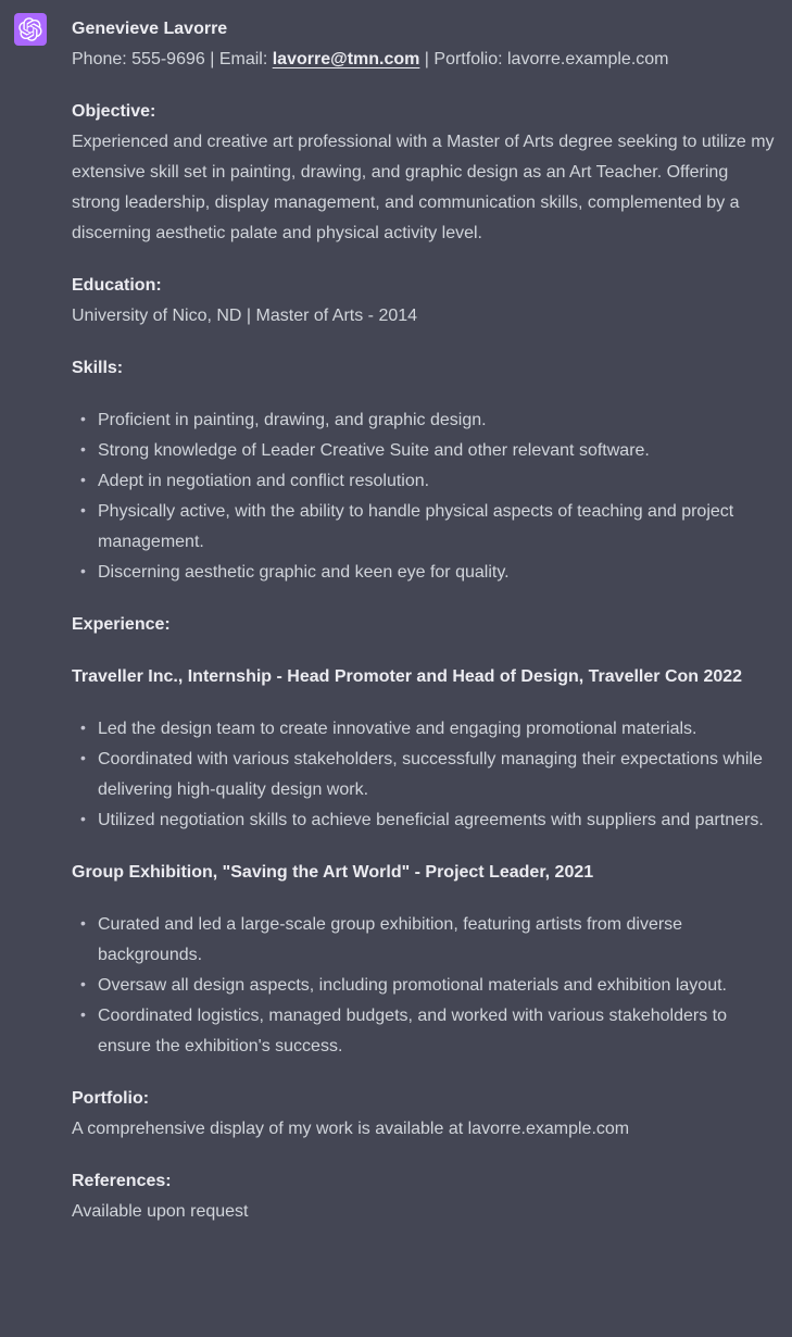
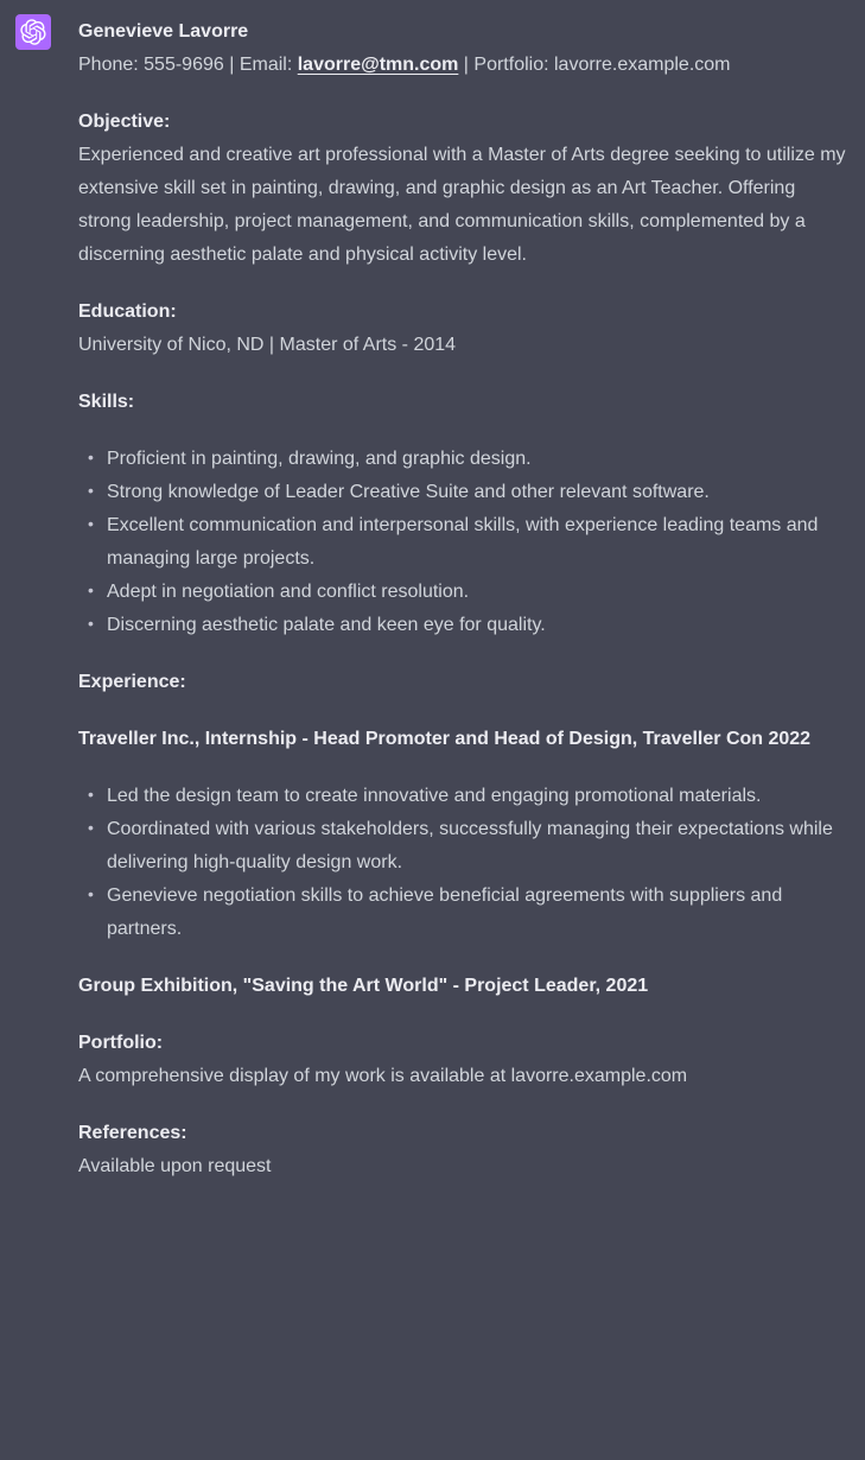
  Genevieve Lavorre
  Phone: 555-9696 | Email: lavorre@tmn.com | Portfolio: lavorre.example.com
  Objective:
- Experienced and creative art professional with a Master of Arts degree seeking to utilize my extensive skill set in painting, drawing, and graphic design as an Art Teacher. Offering strong leadership, display management, and communication skills, complemented by a discerning aesthetic palate and physical activity level.
+ Experienced and creative art professional with a Master of Arts degree seeking to utilize my extensive skill set in painting, drawing, and graphic design as an Art Teacher. Offering strong leadership, project management, and communication skills, complemented by a discerning aesthetic palate and physical activity level.
  Education:
  University of Nico, ND | Master of Arts - 2014
  Skills:
  Proficient in painting, drawing, and graphic design.
  Strong knowledge of Leader Creative Suite and other relevant software.
+ Excellent communication and interpersonal skills, with experience leading teams and managing large projects.
  Adept in negotiation and conflict resolution.
- Physically active, with the ability to handle physical aspects of teaching and project management.
- Discerning aesthetic graphic and keen eye for quality.
+ Discerning aesthetic palate and keen eye for quality.
  Experience:
  Traveller Inc., Internship - Head Promoter and Head of Design, Traveller Con 2022
  Led the design team to create innovative and engaging promotional materials.
  Coordinated with various stakeholders, successfully managing their expectations while delivering high-quality design work.
- Utilized negotiation skills to achieve beneficial agreements with suppliers and partners.
+ Genevieve negotiation skills to achieve beneficial agreements with suppliers and partners.
  Group Exhibition, "Saving the Art World" - Project Leader, 2021
- Curated and led a large-scale group exhibition, featuring artists from diverse backgrounds.
- Oversaw all design aspects, including promotional materials and exhibition layout.
- Coordinated logistics, managed budgets, and worked with various stakeholders to ensure the exhibition's success.
  Portfolio:
  A comprehensive display of my work is available at lavorre.example.com
  References:
  Available upon request
